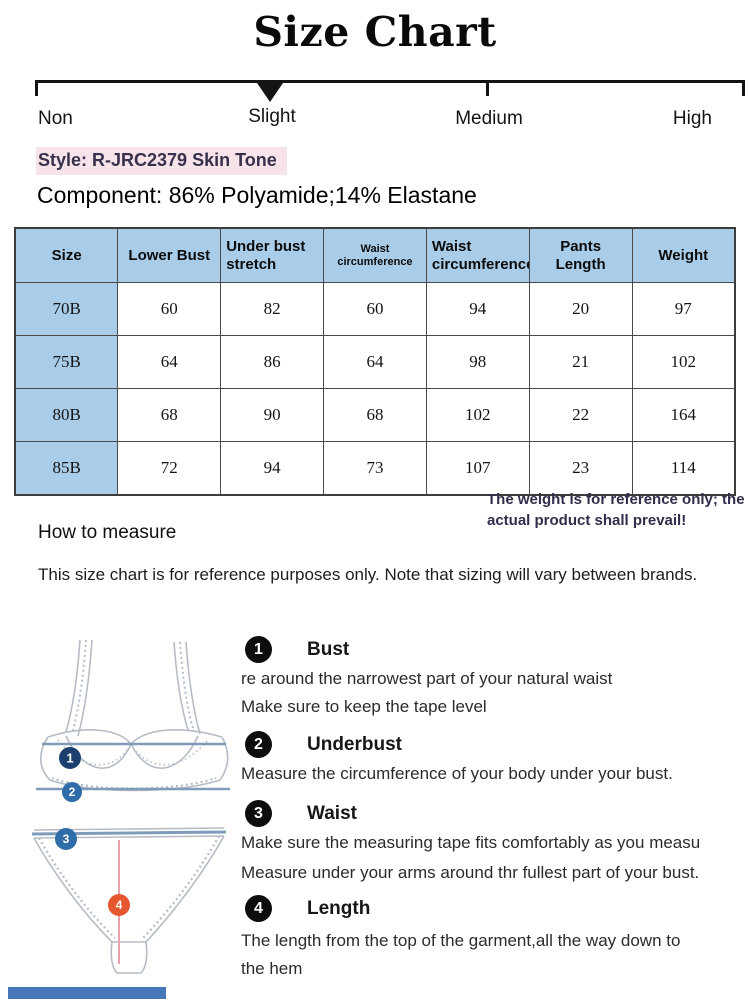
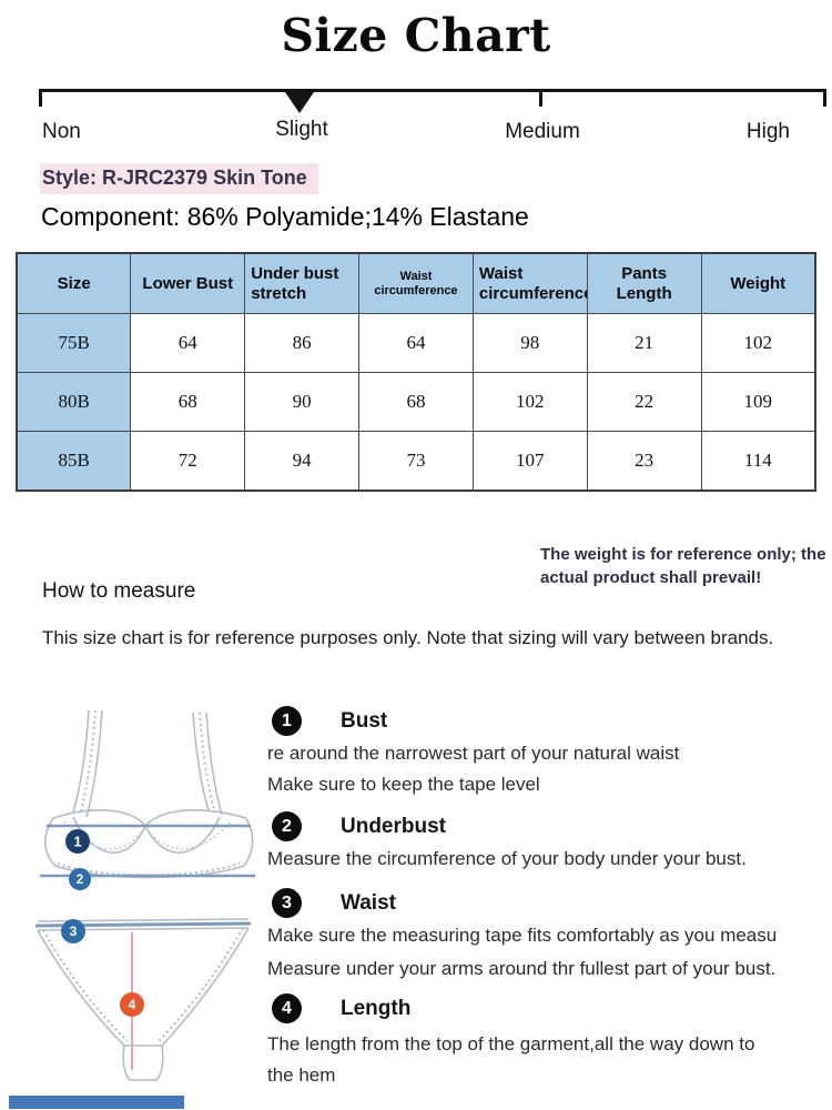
  Size Chart
  Non
  Slight
  Medium
  High
  Style: R-JRC2379 Skin Tone
  Component: 86% Polyamide;14% Elastane
  Size	Lower Bust	Under bust stretch	Waist circumference	Waist circumferenc	Pants Length	Weight
- 70B	60	82	60	94	20	97
  75B	64	86	64	98	21	102
- 80B	68	90	68	102	22	164
+ 80B	68	90	68	102	22	109
  85B	72	94	73	107	23	114
  The weight is for reference only; the
  actual product shall prevail!
  How to measure
  This size chart is for reference purposes only. Note that sizing will vary between brands.
  1
  Bust
  re around the narrowest part of your natural waist
  Make sure to keep the tape level
  2
  Underbust
  Measure the circumference of your body under your bust.
  3
  Waist
  Make sure the measuring tape fits comfortably as you measu
  Measure under your arms around thr fullest part of your bust.
  4
  Length
  The length from the top of the garment,all the way down to
  the hem
  1
  2
  3
  4
